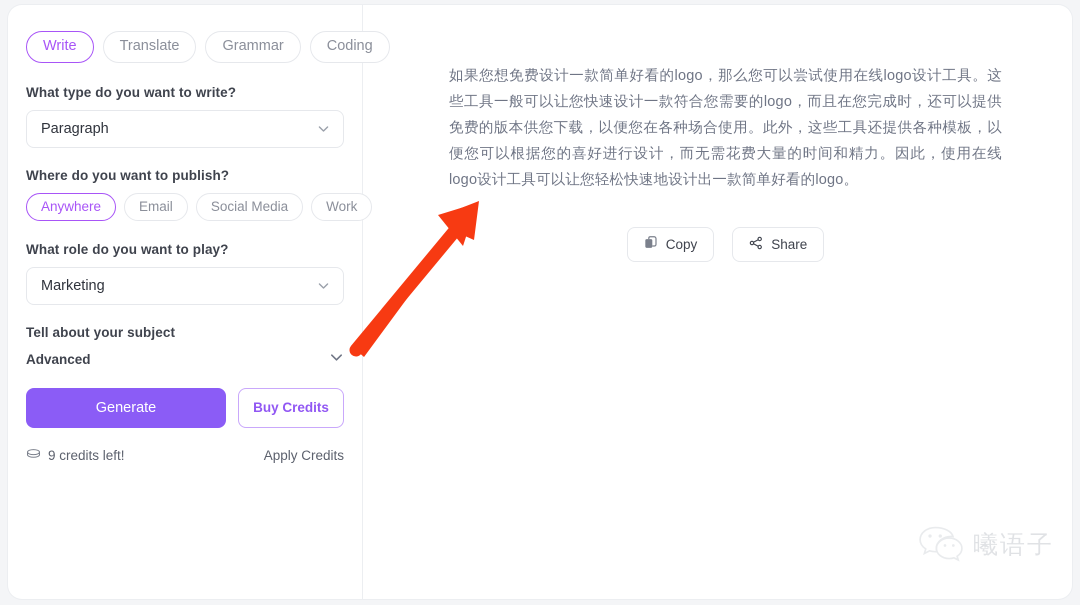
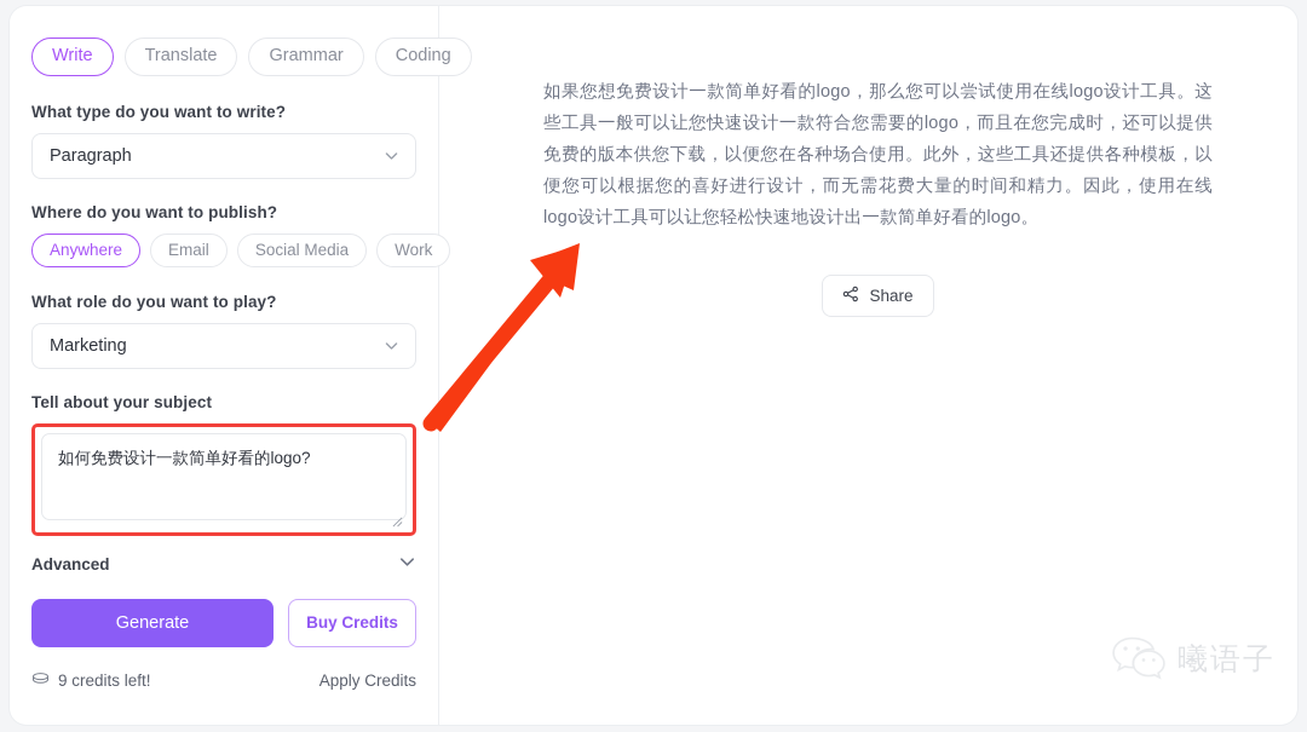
  Write
  Translate
  Grammar
  Coding
  What type do you want to write?
  Paragraph
  Where do you want to publish?
  Anywhere
  Email
  Social Media
  Work
  What role do you want to play?
  Marketing
  Tell about your subject
+ 如何免费设计一款简单好看的logo?
  Advanced
  Generate
  Buy Credits
  9 credits left!
  Apply Credits
  如果您想免费设计一款简单好看的logo，那么您可以尝试使用在线logo设计工具。这些工具一般可以让您快速设计一款符合您需要的logo，而且在您完成时，还可以提供免费的版本供您下载，以便您在各种场合使用。此外，这些工具还提供各种模板，以便您可以根据您的喜好进行设计，而无需花费大量的时间和精力。因此，使用在线logo设计工具可以让您轻松快速地设计出一款简单好看的logo。
- Copy
  Share
  曦语子
